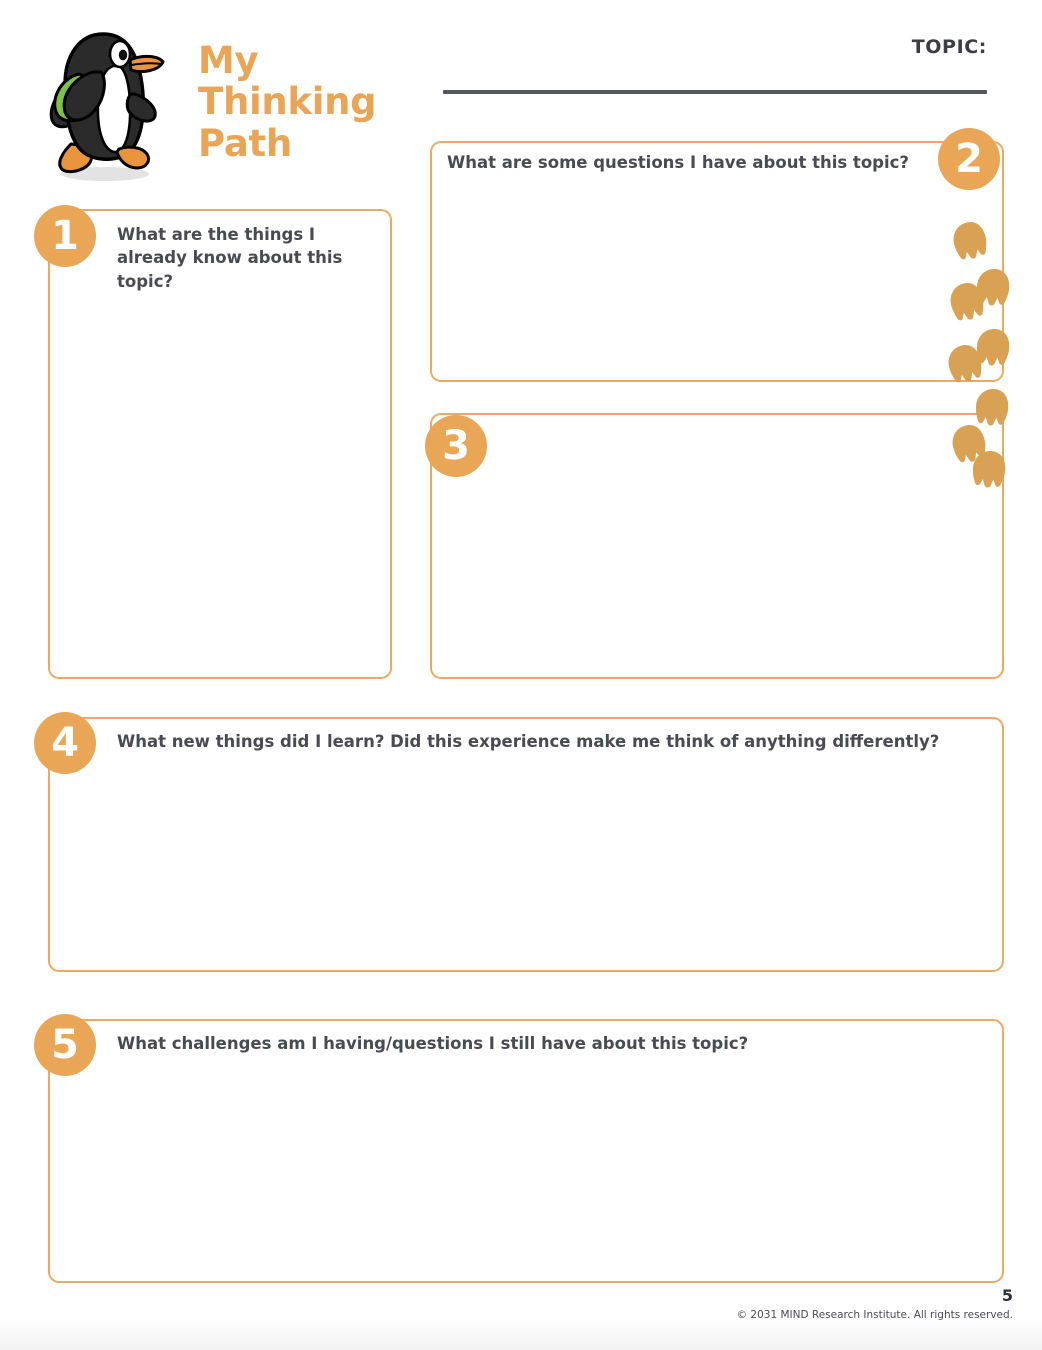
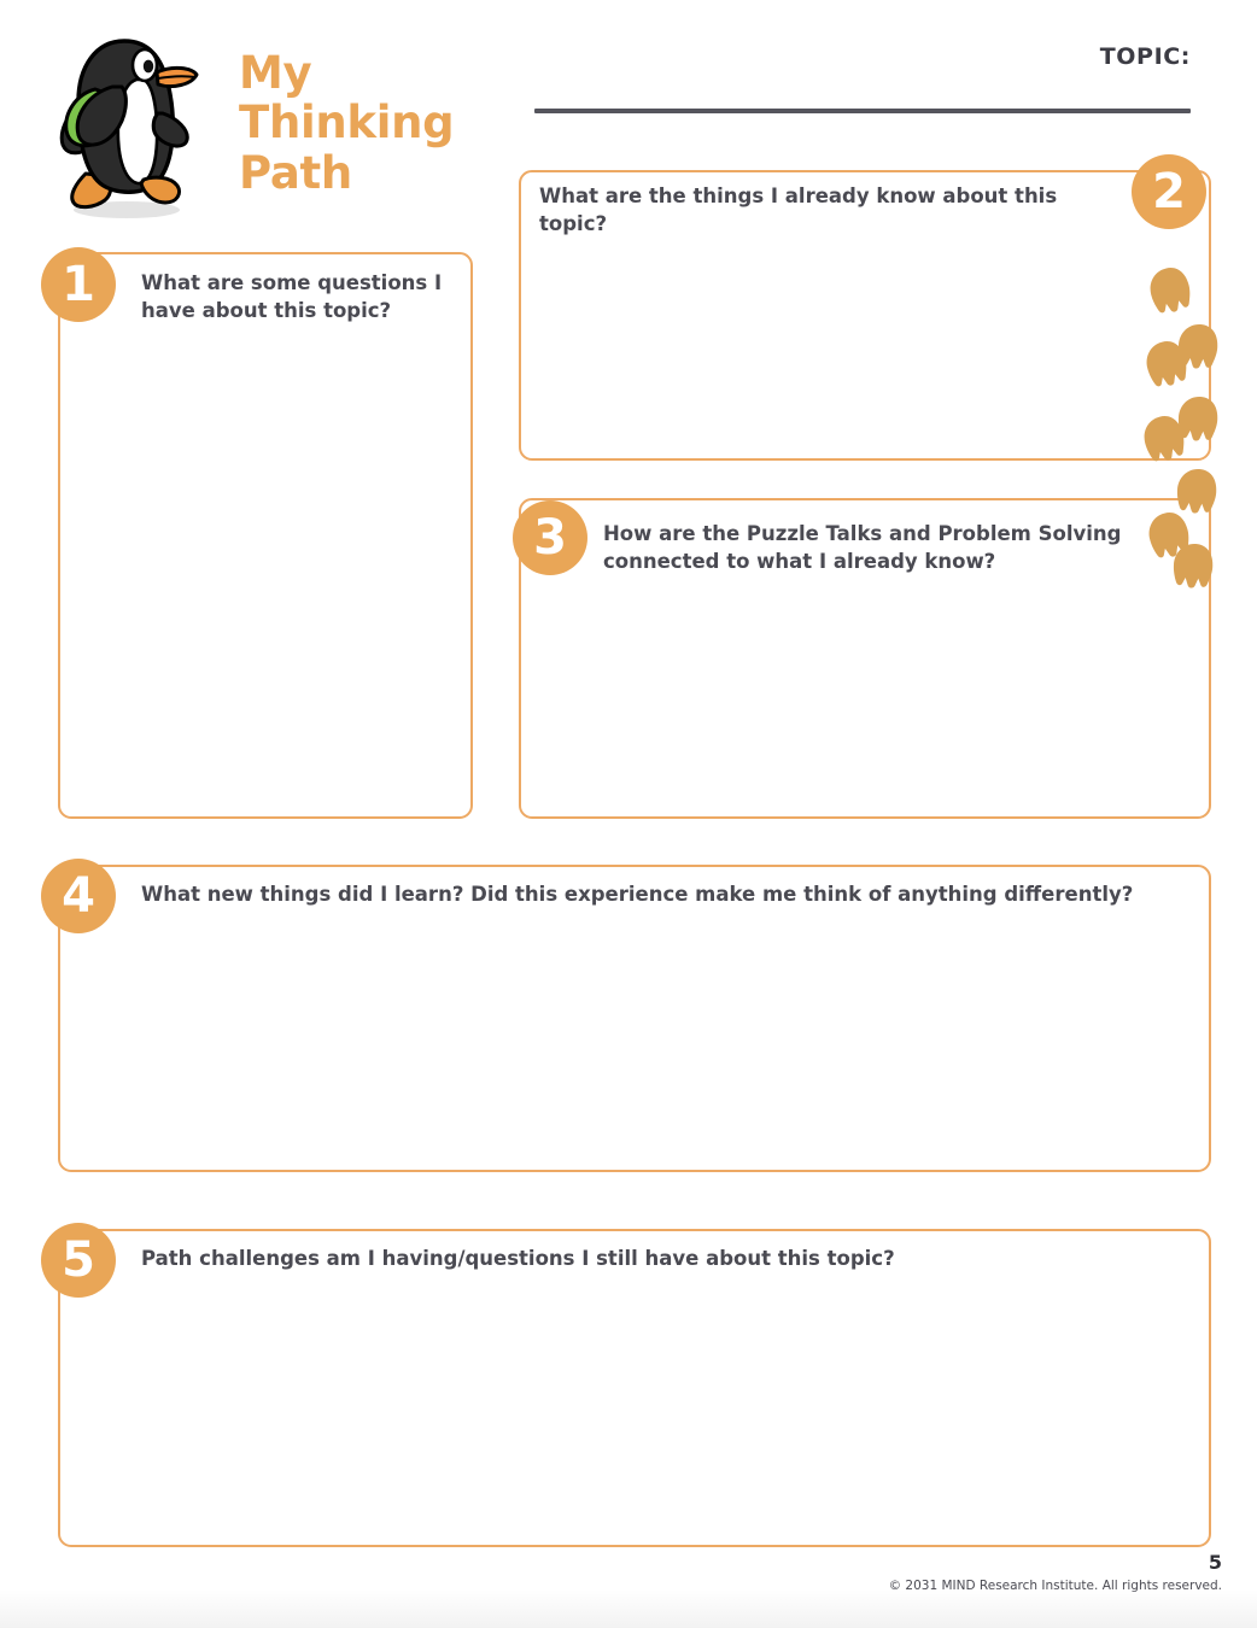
  My
  Thinking
  Path
  TOPIC:
  1
- What are the things I already know about this topic?
+ What are some questions I have about this topic?
  2
- What are some questions I have about this topic?
+ What are the things I already know about this topic?
  3
+ How are the Puzzle Talks and Problem Solving connected to what I already know?
  4
  What new things did I learn? Did this experience make me think of anything differently?
  5
- What challenges am I having/questions I still have about this topic?
+ Path challenges am I having/questions I still have about this topic?
  5
  © 2031 MIND Research Institute. All rights reserved.
